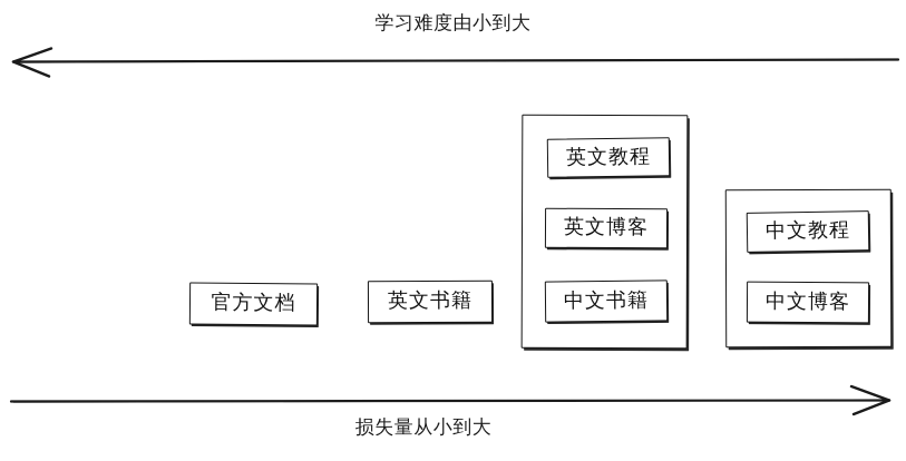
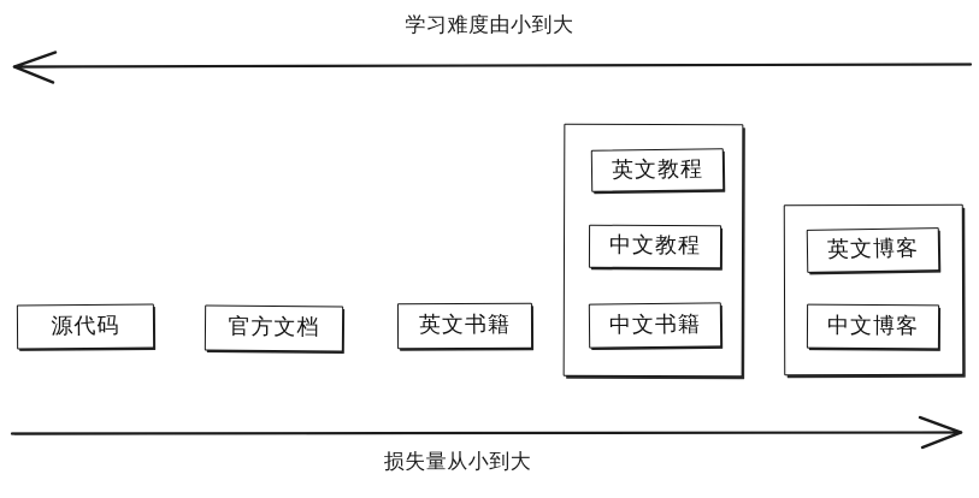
  学习难度由小到大
+ 源代码
  官方文档
  英文书籍
  英文教程
- 英文博客
+ 中文教程
  中文书籍
- 中文教程
+ 英文博客
  中文博客
  损失量从小到大
